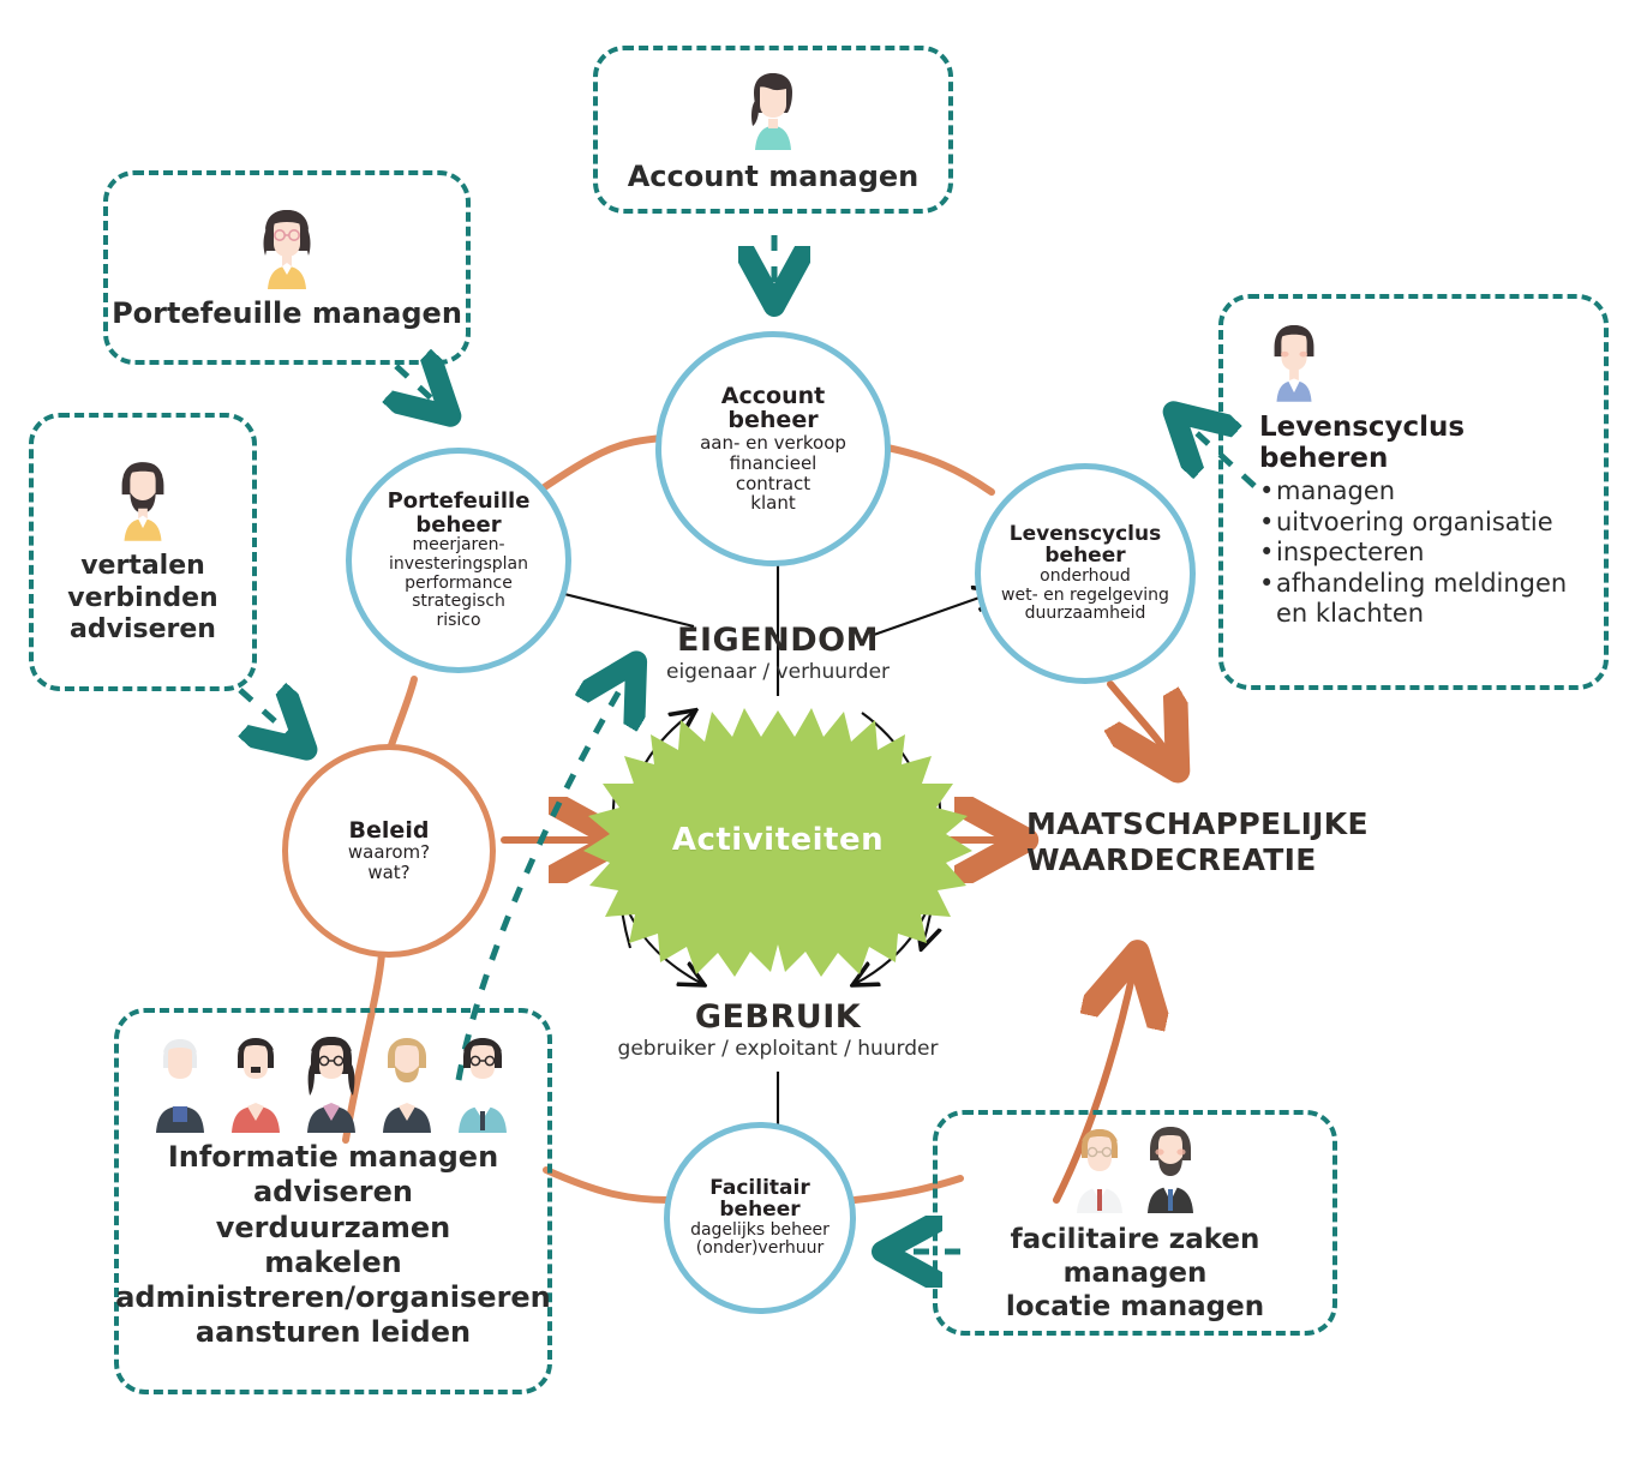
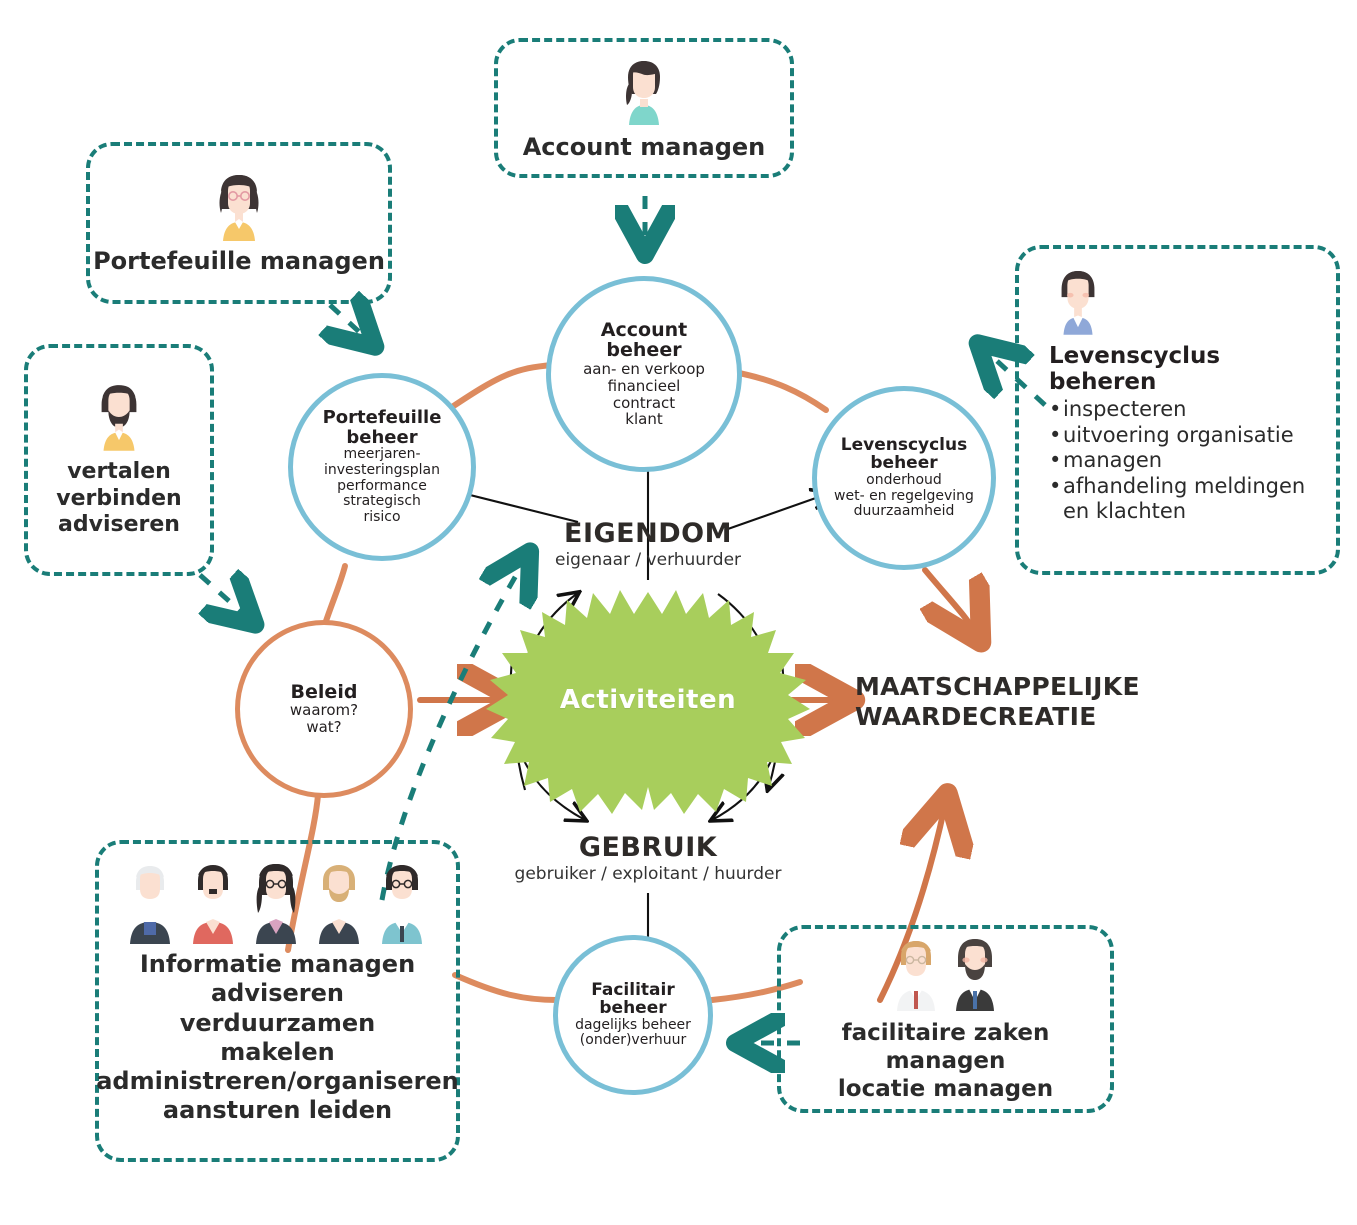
  Account
  beheer
  aan- en verkoop
  financieel
  contract
  klant
  Portefeuille
  beheer
  meerjaren-
  investeringsplan
  performance
  strategisch
  risico
  Levenscyclus
  beheer
  onderhoud
  wet- en regelgeving
  duurzaamheid
  Beleid
  waarom?
  wat?
  Facilitair
  beheer
  dagelijks beheer
  (onder)verhuur
  EIGENDOM
  eigenaar / verhuurder
  GEBRUIK
  gebruiker / exploitant / huurder
  Activiteiten
  MAATSCHAPPELIJKE
  WAARDECREATIE
  Account managen
  Portefeuille managen
  vertalen
  verbinden
  adviseren
  Levenscyclus beheren
- managen
+ inspecteren
  uitvoering organisatie
- inspecteren
+ managen
  afhandeling meldingen en klachten
  Informatie managen
  adviseren
  verduurzamen
  makelen
  administreren/organiseren
  aansturen leiden
  facilitaire zaken managen
  locatie managen
